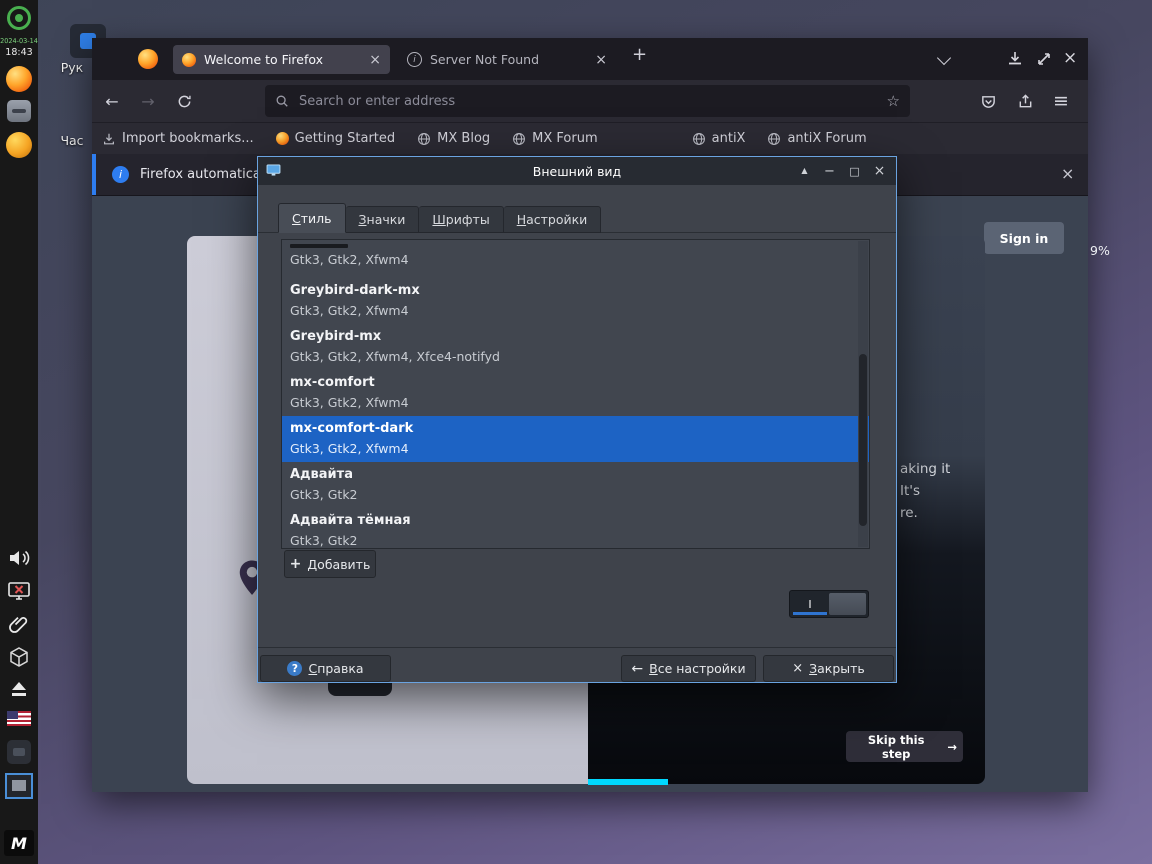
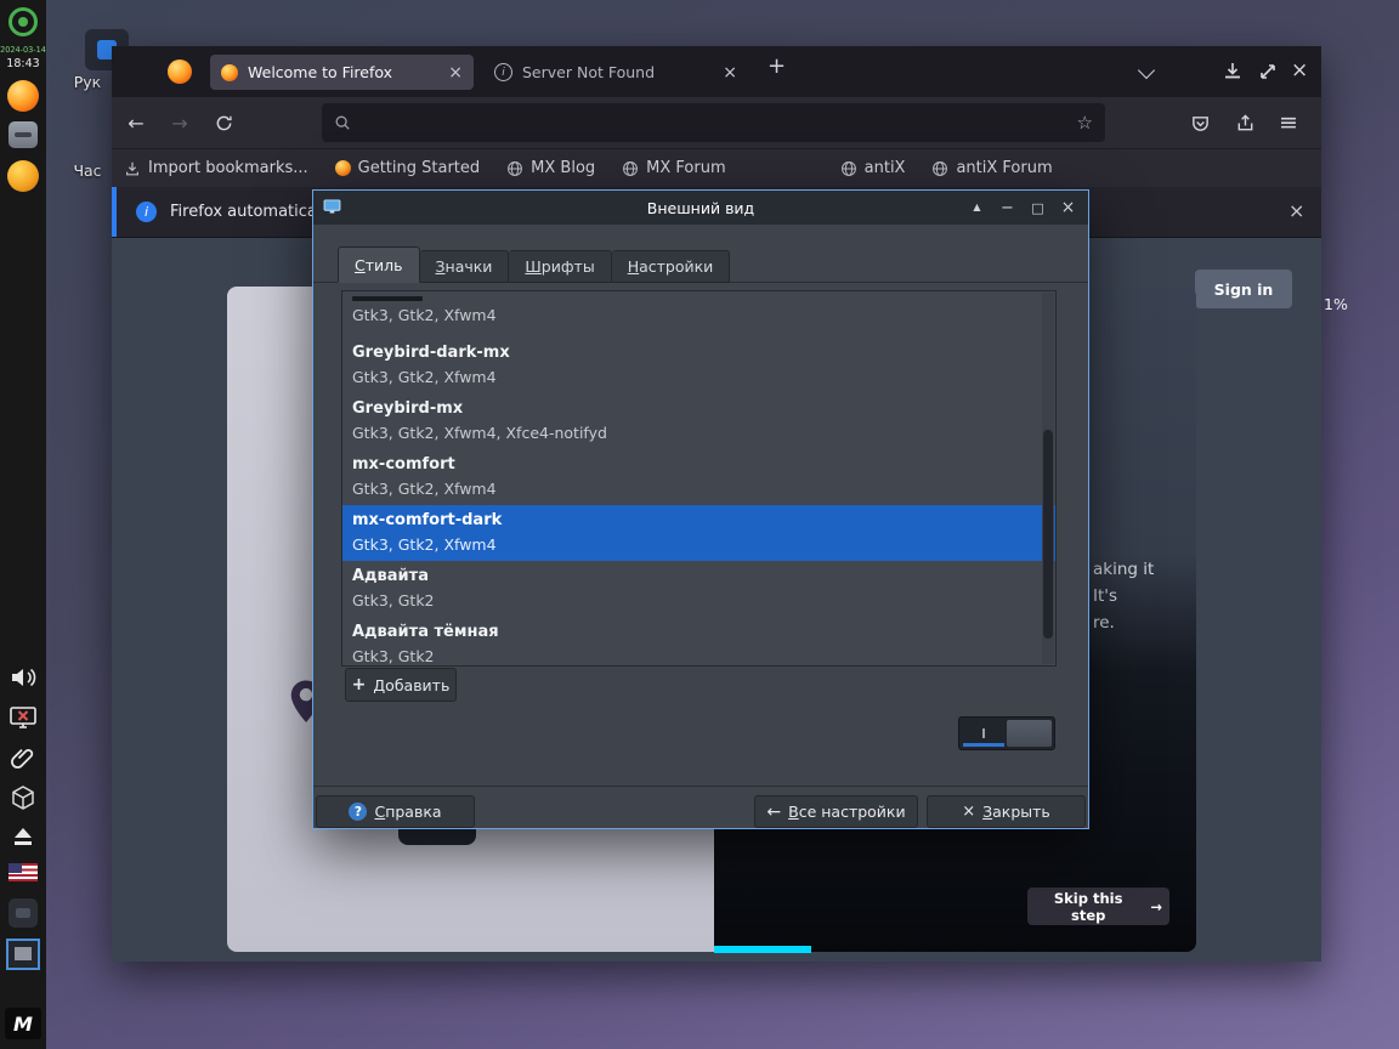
  2024-03-14
  18:43
  M
  Рук
  Час
- 9%
+ 1%
  Welcome to Firefox
  ×
  i
  Server Not Found
  ×
  +
  ×
  ←
  →
- Search or enter address
  ☆
  ≡
  Import bookmarks...
  Getting Started
  MX Blog
  MX Forum
  antiX
  antiX Forum
  i
  Firefox automatic
  ×
  Sign in
  aking it
  It's
  re.
  Skip this step
  →
  Внешний вид
  ▲
  −
  □
  ×
  Стиль
  Значки
  Шрифты
  Настройки
  Gtk3, Gtk2, Xfwm4
  Greybird-dark-mx
  Gtk3, Gtk2, Xfwm4
  Greybird-mx
  Gtk3, Gtk2, Xfwm4, Xfce4-notifyd
  mx-comfort
  Gtk3, Gtk2, Xfwm4
  mx-comfort-dark
  Gtk3, Gtk2, Xfwm4
  Адвайта
  Gtk3, Gtk2
  Адвайта тёмная
  Gtk3, Gtk2
  +
  Добавить
  I
  ?
  Справка
  ←
  Все настройки
  ×
  Закрыть
